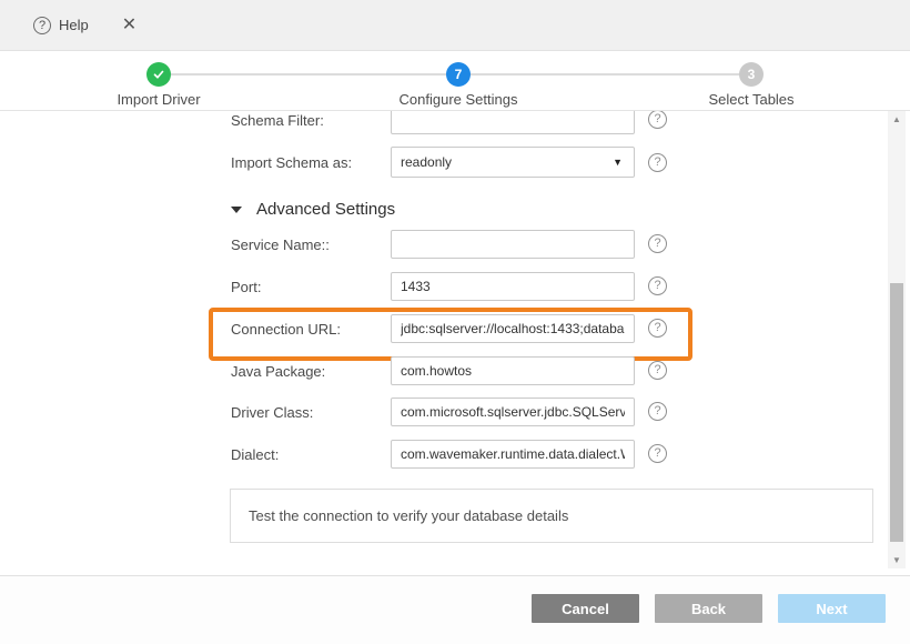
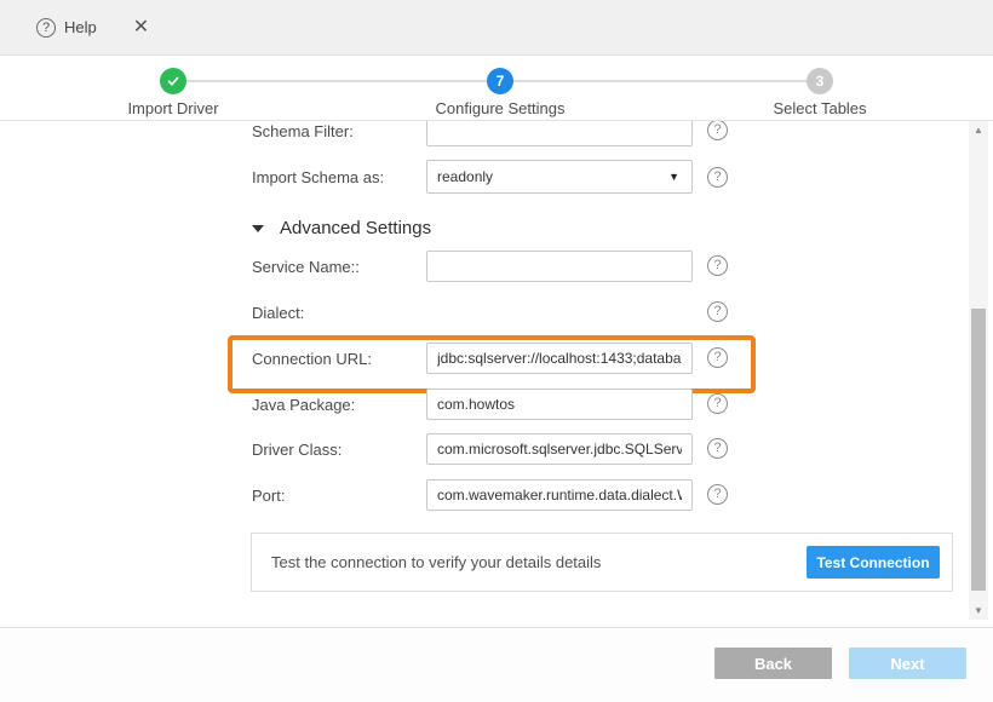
  ?
  Help
  ✕
  7
  3
  Import Driver
  Configure Settings
  Select Tables
  Schema Filter:
  ?
  Import Schema as:
  readonly
  ▼
  ?
  Advanced Settings
  Service Name::
  ?
- Port:
+ Dialect:
- 1433
  ?
  Connection URL:
  jdbc:sqlserver://localhost:1433;databa
  ?
  Java Package:
  com.howtos
  ?
  Driver Class:
  com.microsoft.sqlserver.jdbc.SQLServ
  ?
- Dialect:
+ Port:
  com.wavemaker.runtime.data.dialect.
  ?
- Test the connection to verify your database details
+ Test the connection to verify your details details
+ Test Connection
  ▲
  ▼
- Cancel
  Back
  Next
